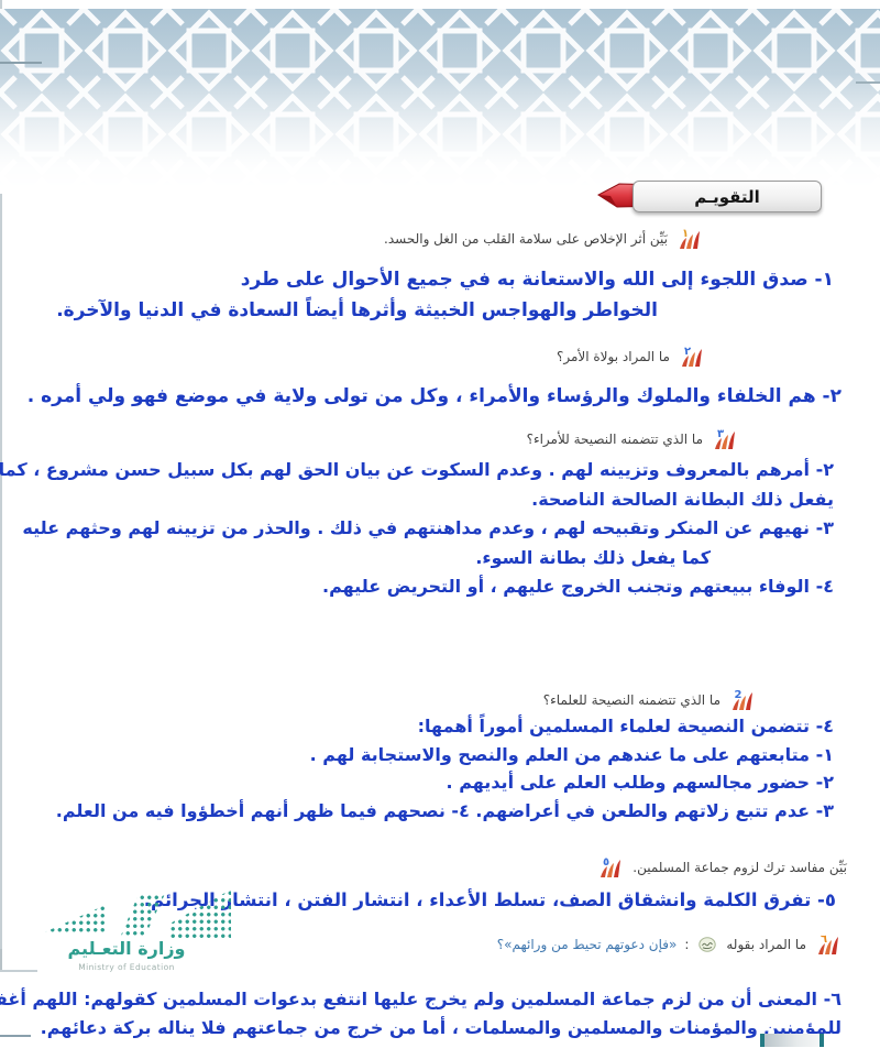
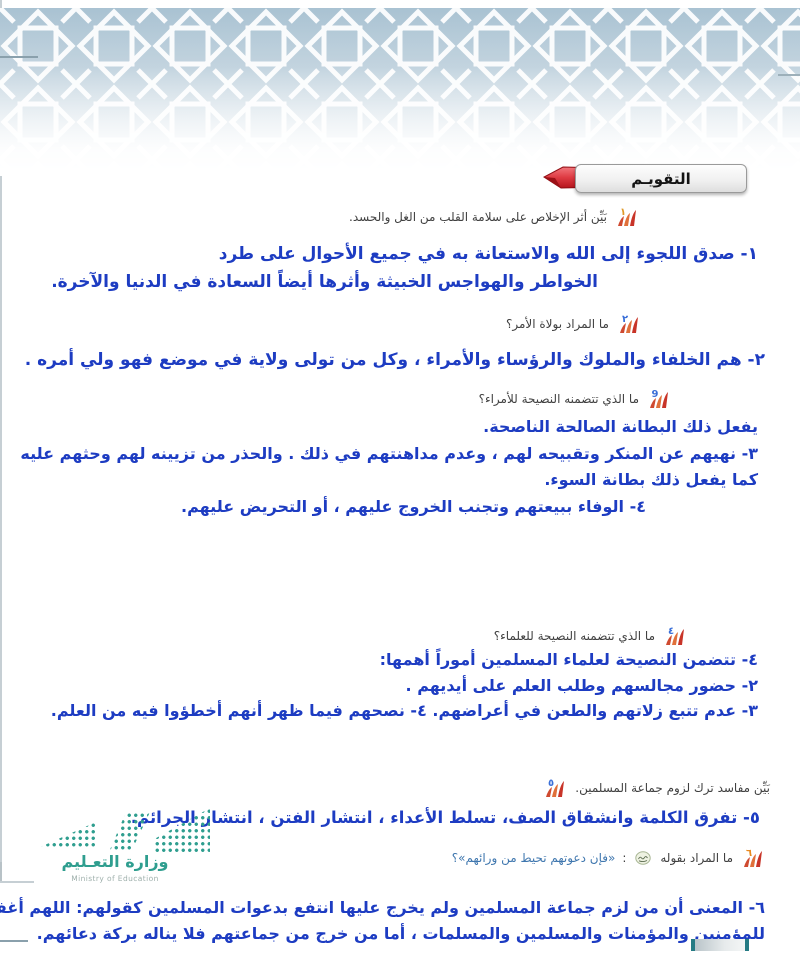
  التقويـم
  ١
  بَيِّن أثر الإخلاص على سلامة القلب من الغل والحسد.
  ١- صدق اللجوء إلى الله والاستعانة به في جميع الأحوال على طرد
  الخواطر والهواجس الخبيثة وأثرها أيضاً السعادة في الدنيا والآخرة.
  ٢
  ما المراد بولاة الأمر؟
  ٢- هم الخلفاء والملوك والرؤساء والأمراء ، وكل من تولى ولاية في موضع فهو ولي أمره .
- ٣
+ 9
  ما الذي تتضمنه النصيحة للأمراء؟
- ٢- أمرهم بالمعروف وتزيينه لهم . وعدم السكوت عن بيان الحق لهم بكل سبيل حسن مشروع ، كما
  يفعل ذلك البطانة الصالحة الناصحة.
  ٣- نهيهم عن المنكر وتقبيحه لهم ، وعدم مداهنتهم في ذلك . والحذر من تزيينه لهم وحثهم عليه
  كما يفعل ذلك بطانة السوء.
  ٤- الوفاء ببيعتهم وتجنب الخروج عليهم ، أو التحريض عليهم.
- 2
+ ٤
  ما الذي تتضمنه النصيحة للعلماء؟
  ٤- تتضمن النصيحة لعلماء المسلمين أموراً أهمها:
- ١- متابعتهم على ما عندهم من العلم والنصح والاستجابة لهم .
  ٢- حضور مجالسهم وطلب العلم على أيديهم .
  ٣- عدم تتبع زلاتهم والطعن في أعراضهم. ٤- نصحهم فيما ظهر أنهم أخطؤوا فيه من العلم.
  بَيِّن مفاسد ترك لزوم جماعة المسلمين.
  ٥
  ٥- تفرق الكلمة وانشقاق الصف، تسلط الأعداء ، انتشار الفتن ، انتشالجرائ
  ٦
  ما المراد بقوله
  :
  «فإن دعوتهم تحيط من ورائهم»؟
  ٦- المعنى أن من لزم جماعة المسلمين ولم يخرج عليها انتفع بدعوات المسلمين كقولهم: اللهم أغف
  للمؤمنين والمؤمنات والمسلمين والمسلمات ، أما من خرج من جماعتهم فلا يناله بركة دعائهم.
  وزارة التعـليم
  Ministry of Education
